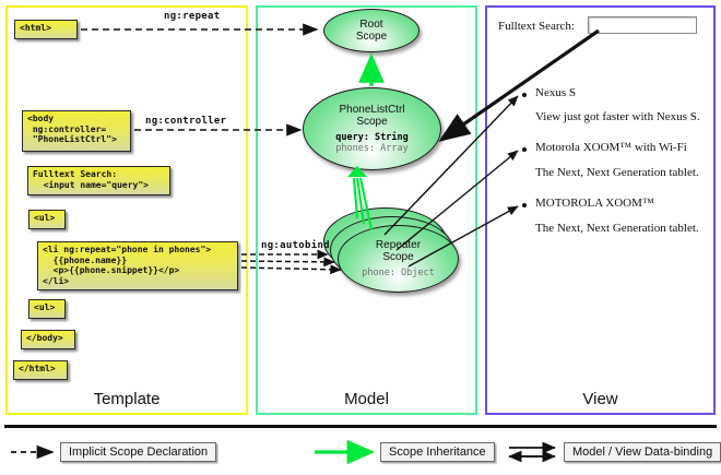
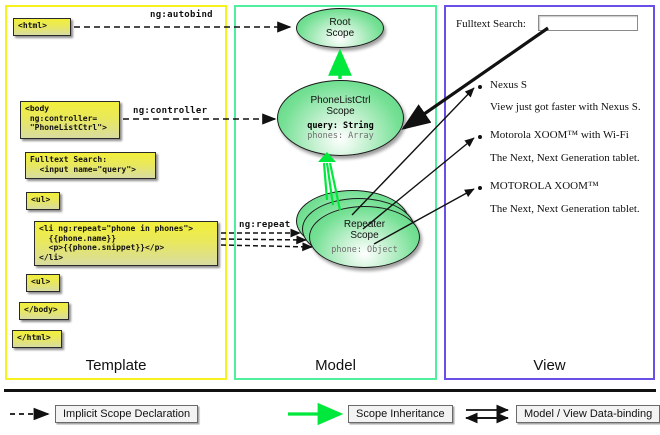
  Template
  Model
  View
  <html>
  <body
  ng:controller=
  "PhoneListCtrl">
  Fulltext Search:
  <input name="query">
  <ul>
  <li ng:repeat="phone in phones">
  {{phone.name}}
  <p>{{phone.snippet}}</p>
  </li>
  <ul>
  </body>
  </html>
  Root
  Scope
  PhoneListCtrl
  Scope
  query: String
  phones: Array
  Repeater
  Scope
  phone: Object
  Fulltext Search:
  Nexus S
  View just got faster with Nexus S.
  Motorola XOOM™ with Wi-Fi
  The Next, Next Generation tablet.
  MOTOROLA XOOM™
  The Next, Next Generation tablet.
- ng:repeat
+ ng:autobind
  ng:controller
- ng:autobind
+ ng:repeat
  Implicit Scope Declaration
  Scope Inheritance
  Model / View Data-binding
